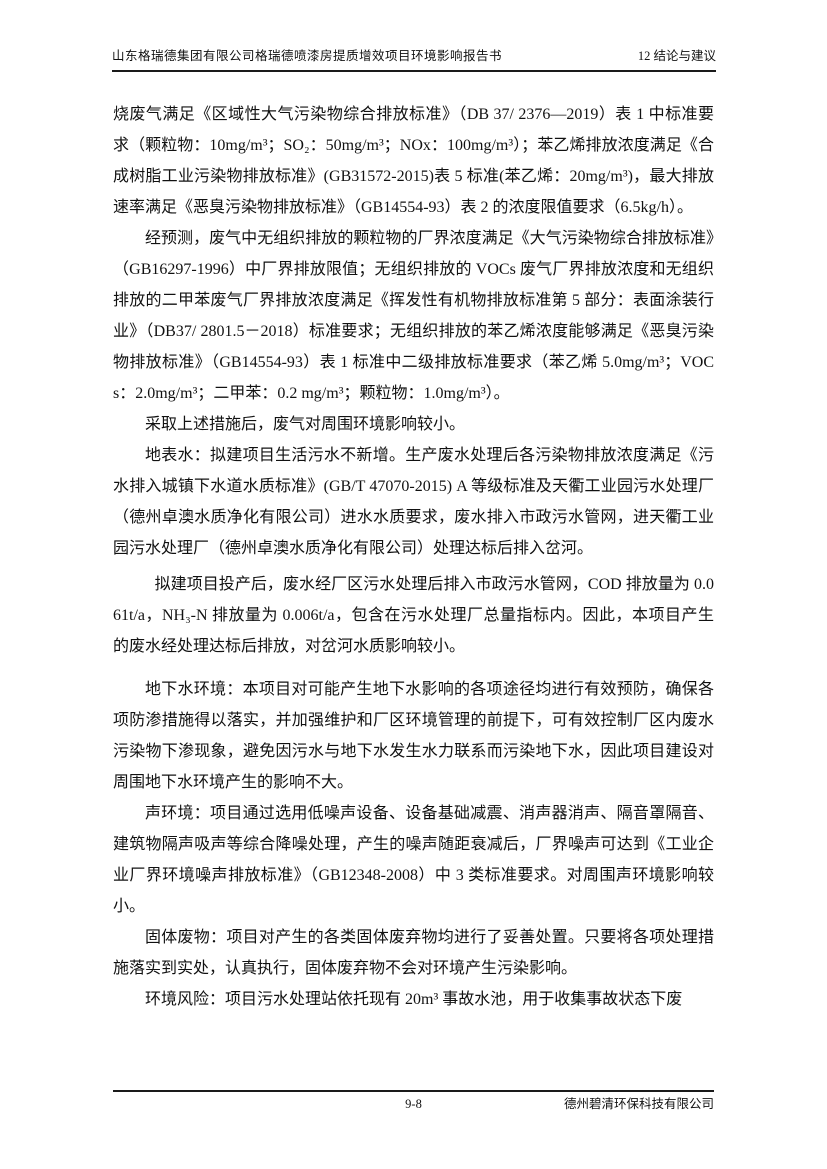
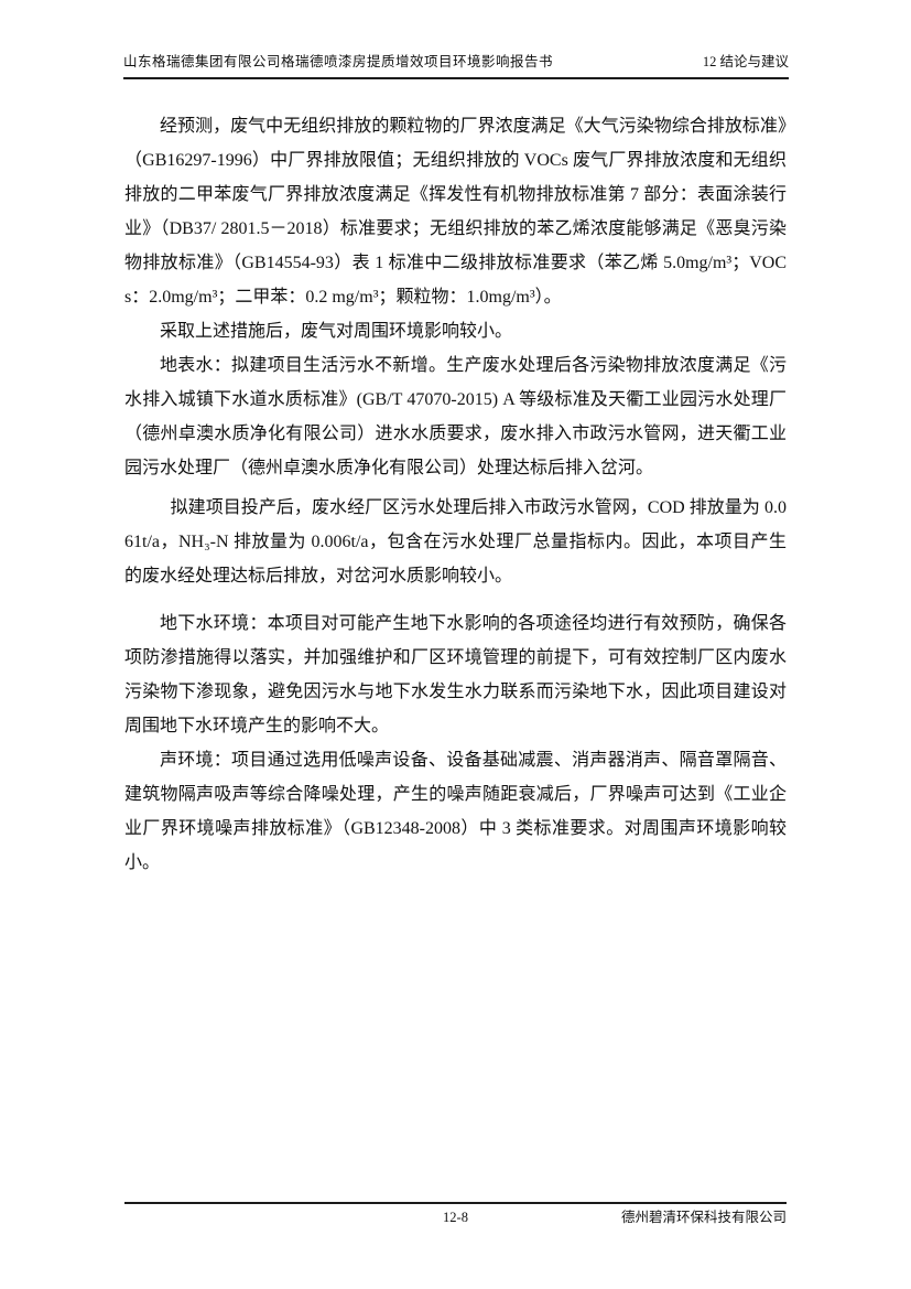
  山东格瑞德集团有限公司格瑞德喷漆房提质增效项目环境影响报告书
  12 结论与建议
- 烧废气满足《区域性大气污染物综合排放标准》（DB 37/ 2376—2019）表 1 中标准要求（颗粒物：10mg/m³；SO₂：50mg/m³；NOx：100mg/m³）；苯乙烯排放浓度满足《合成树脂工业污染物排放标准》(GB31572-2015)表 5 标准(苯乙烯：20mg/m³)，最大排放速率满足《恶臭污染物排放标准》（GB14554-93）表 2 的浓度限值要求（6.5kg/h）。
- 经预测，废气中无组织排放的颗粒物的厂界浓度满足《大气污染物综合排放标准》（GB16297-1996）中厂界排放限值；无组织排放的 VOCs 废气厂界排放浓度和无组织排放的二甲苯废气厂界排放浓度满足《挥发性有机物排放标准第 5 部分：表面涂装行业》（DB37/ 2801.5－2018）标准要求；无组织排放的苯乙烯浓度能够满足《恶臭污染物排放标准》（GB14554-93）表 1 标准中二级排放标准要求（苯乙烯 5.0mg/m³；VOCs：2.0mg/m³；二甲苯：0.2 mg/m³；颗粒物：1.0mg/m³）。
+ 经预测，废气中无组织排放的颗粒物的厂界浓度满足《大气污染物综合排放标准》（GB16297-1996）中厂界排放限值；无组织排放的 VOCs 废气厂界排放浓度和无组织排放的二甲苯废气厂界排放浓度满足《挥发性有机物排放标准第 7 部分：表面涂装行业》（DB37/ 2801.5－2018）标准要求；无组织排放的苯乙烯浓度能够满足《恶臭污染物排放标准》（GB14554-93）表 1 标准中二级排放标准要求（苯乙烯 5.0mg/m³；VOCs：2.0mg/m³；二甲苯：0.2 mg/m³；颗粒物：1.0mg/m³）。
  采取上述措施后，废气对周围环境影响较小。
  地表水：拟建项目生活污水不新增。生产废水处理后各污染物排放浓度满足《污水排入城镇下水道水质标准》(GB/T 47070-2015) A 等级标准及天衢工业园污水处理厂（德州卓澳水质净化有限公司）进水水质要求，废水排入市政污水管网，进天衢工业园污水处理厂（德州卓澳水质净化有限公司）处理达标后排入岔河。
  拟建项目投产后，废水经厂区污水处理后排入市政污水管网，COD 排放量为 0.061t/a，NH₃-N 排放量为 0.006t/a，包含在污水处理厂总量指标内。因此，本项目产生的废水经处理达标后排放，对岔河水质影响较小。
  地下水环境：本项目对可能产生地下水影响的各项途径均进行有效预防，确保各项防渗措施得以落实，并加强维护和厂区环境管理的前提下，可有效控制厂区内废水污染物下渗现象，避免因污水与地下水发生水力联系而污染地下水，因此项目建设对周围地下水环境产生的影响不大。
  声环境：项目通过选用低噪声设备、设备基础减震、消声器消声、隔音罩隔音、建筑物隔声吸声等综合降噪处理，产生的噪声随距衰减后，厂界噪声可达到《工业企业厂界环境噪声排放标准》（GB12348-2008）中 3 类标准要求。对周围声环境影响较小。
- 固体废物：项目对产生的各类固体废弃物均进行了妥善处置。只要将各项处理措施落实到实处，认真执行，固体废弃物不会对环境产生污染影响。
- 环境风险：项目污水处理站依托现有 20m³ 事故水池，用于收集事故状态下废
- 9-8
+ 12-8
  德州碧清环保科技有限公司
